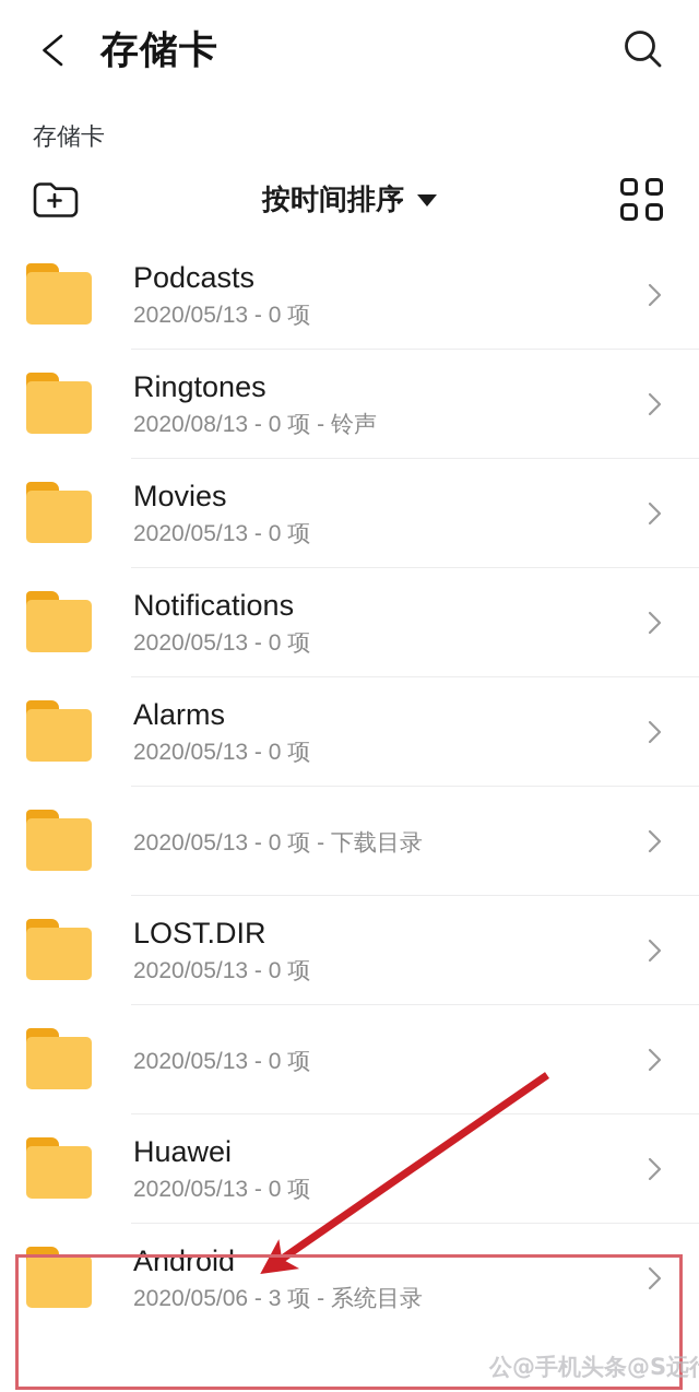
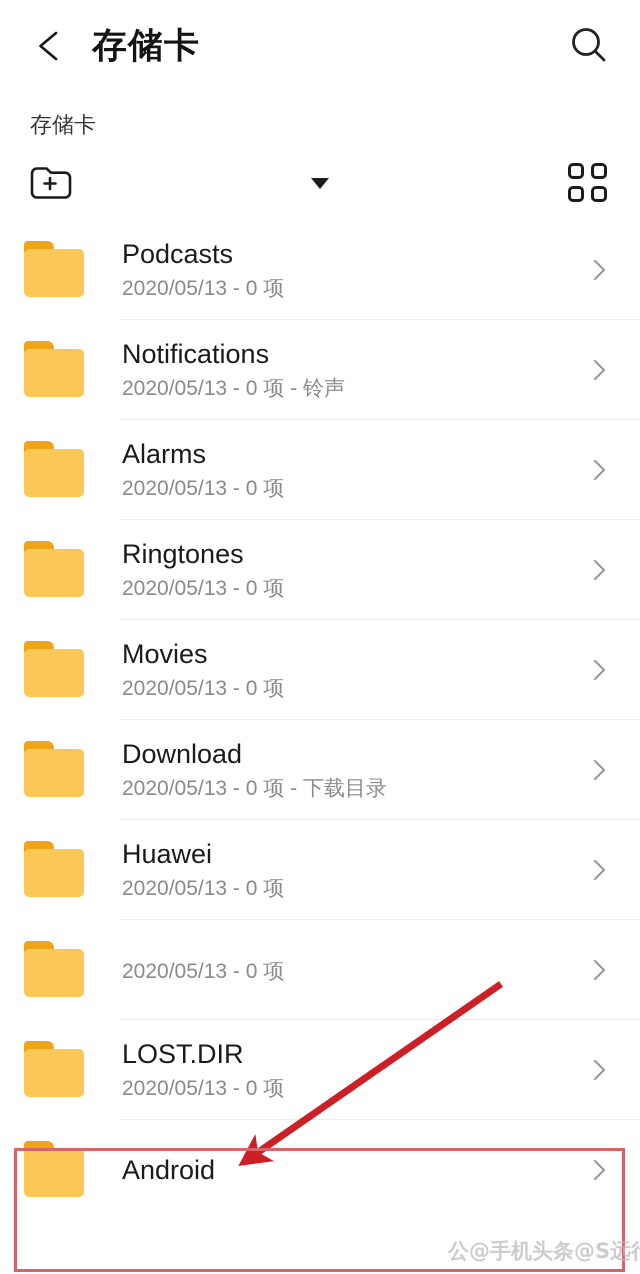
  存储卡
  存储卡
- 按时间排序
  Podcasts
  2020/05/13 - 0 项
- Ringtones
+ Notifications
- 2020/08/13 - 0 项 - 铃声
+ 2020/05/13 - 0 项 - 铃声
- Movies
+ Alarms
  2020/05/13 - 0 项
- Notifications
+ Ringtones
  2020/05/13 - 0 项
- Alarms
+ Movies
  2020/05/13 - 0 项
+ Download
  2020/05/13 - 0 项 - 下载目录
- LOST.DIR
+ Huawei
  2020/05/13 - 0 项
  2020/05/13 - 0 项
- Huawei
+ LOST.DIR
  2020/05/13 - 0 项
  Android
- 2020/05/06 - 3 项 - 系统目录
  公@手机头条@S远
